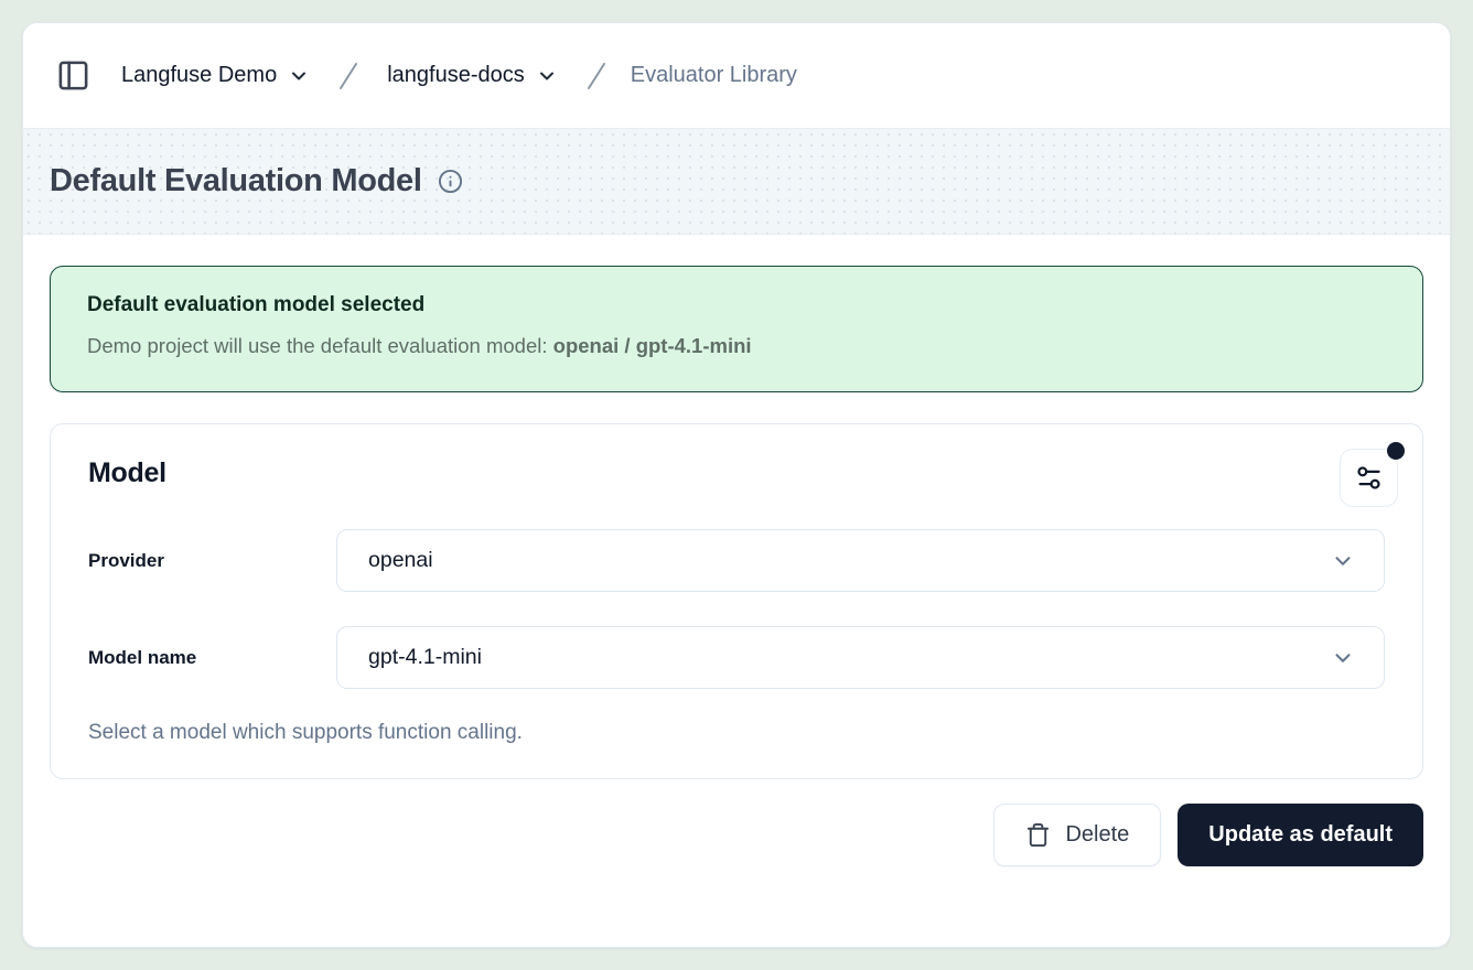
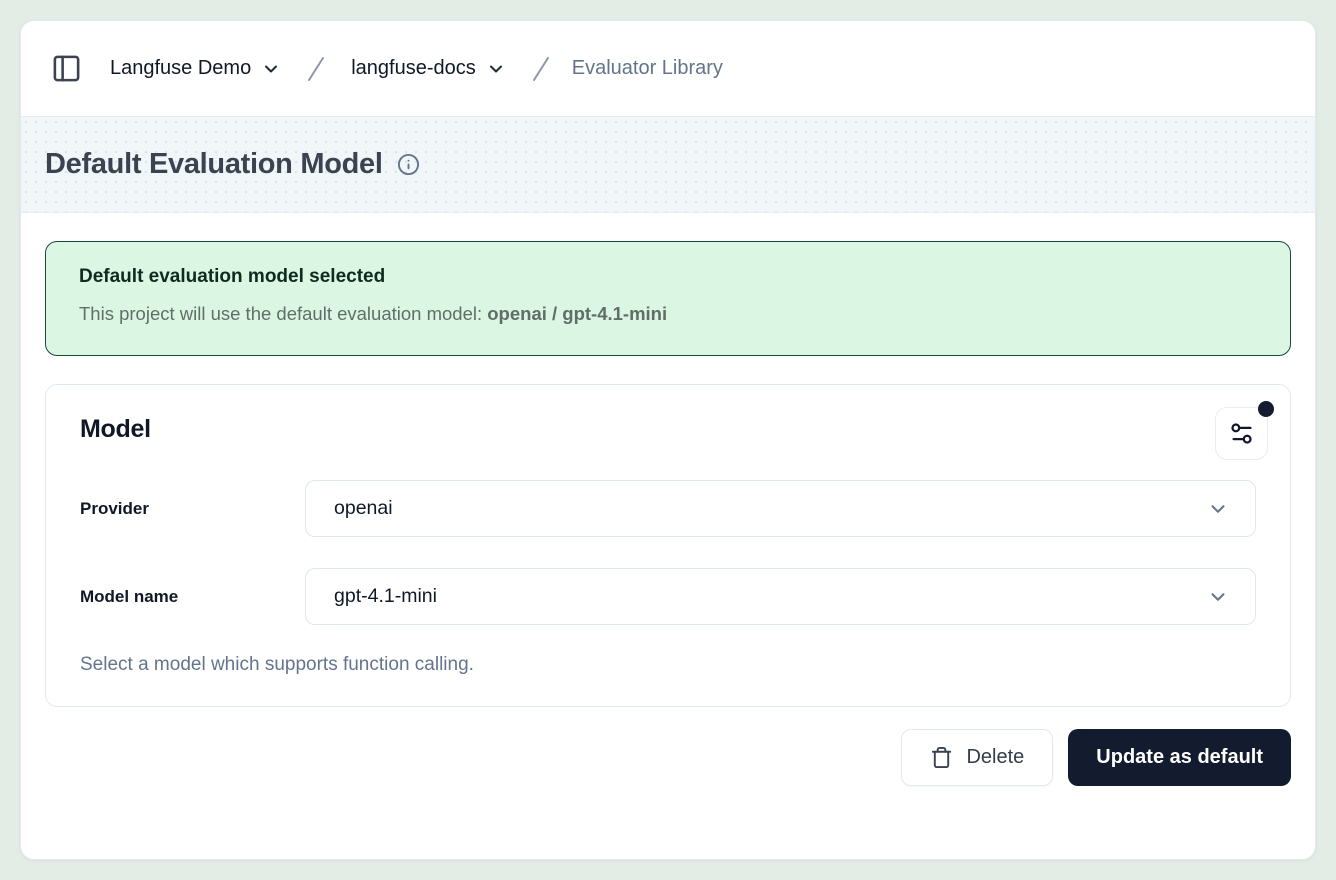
  Langfuse Demo
  langfuse-docs
  Evaluator Library
  Default Evaluation Model
  Default evaluation model selected
- Demo project will use the default evaluation model: openai / gpt-4.1-mini
+ This project will use the default evaluation model: openai / gpt-4.1-mini
  Model
  Provider
  openai
  Model name
  gpt-4.1-mini
  Select a model which supports function calling.
  Delete
  Update as default
